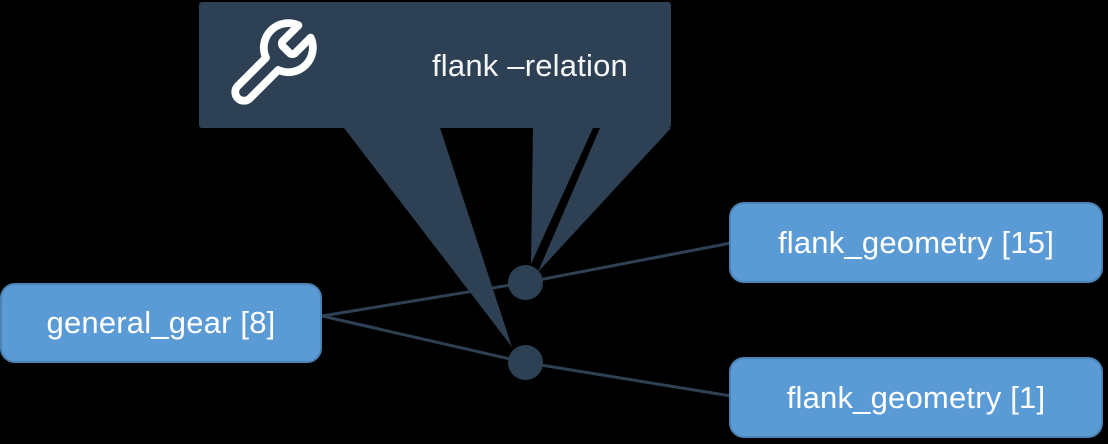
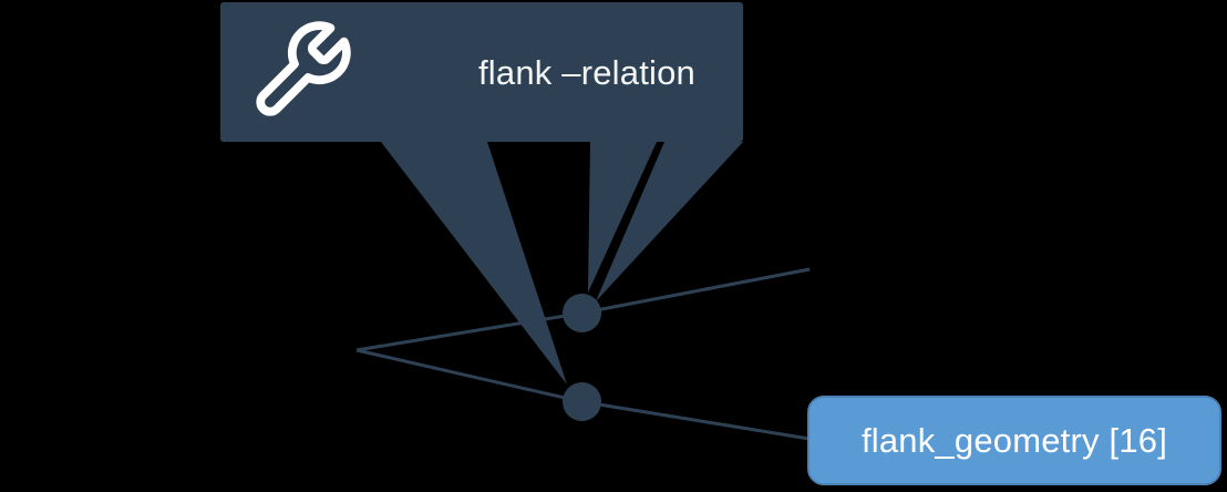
  flank –relation
- general_gear [8]
- flank_geometry [15]
- flank_geometry [1]
+ flank_geometry [16]
